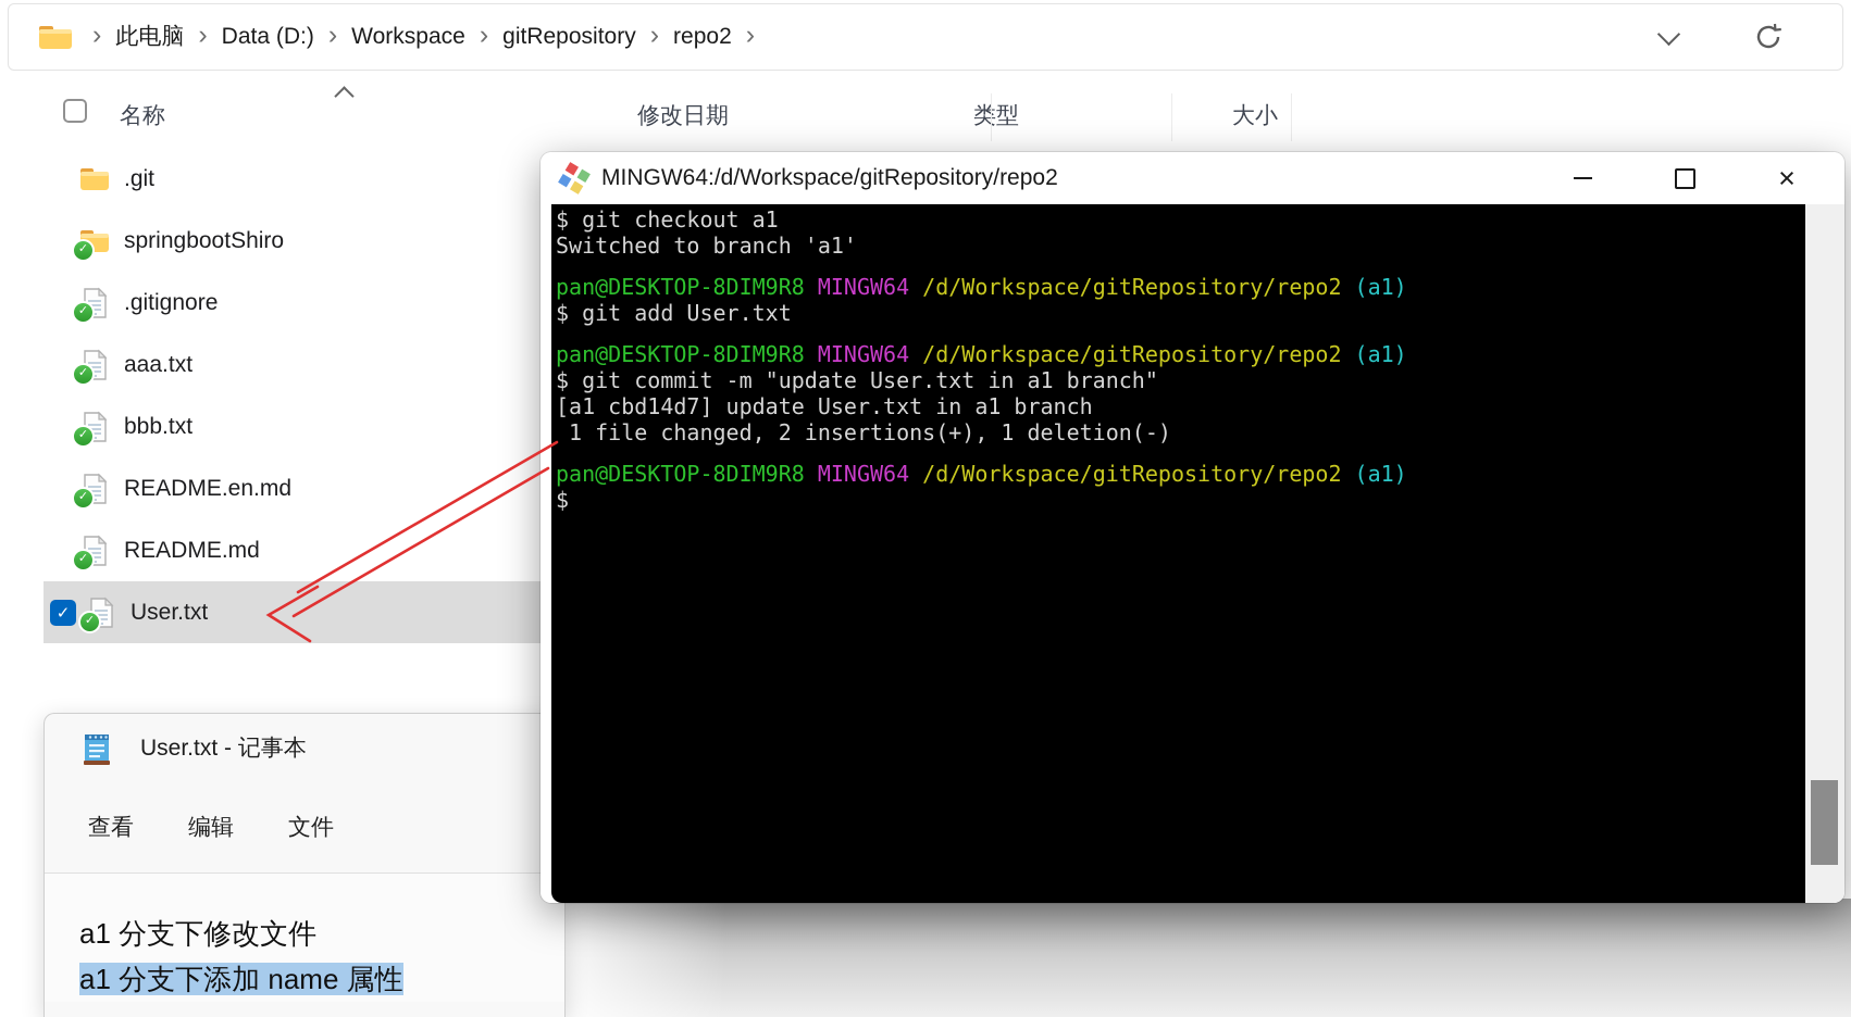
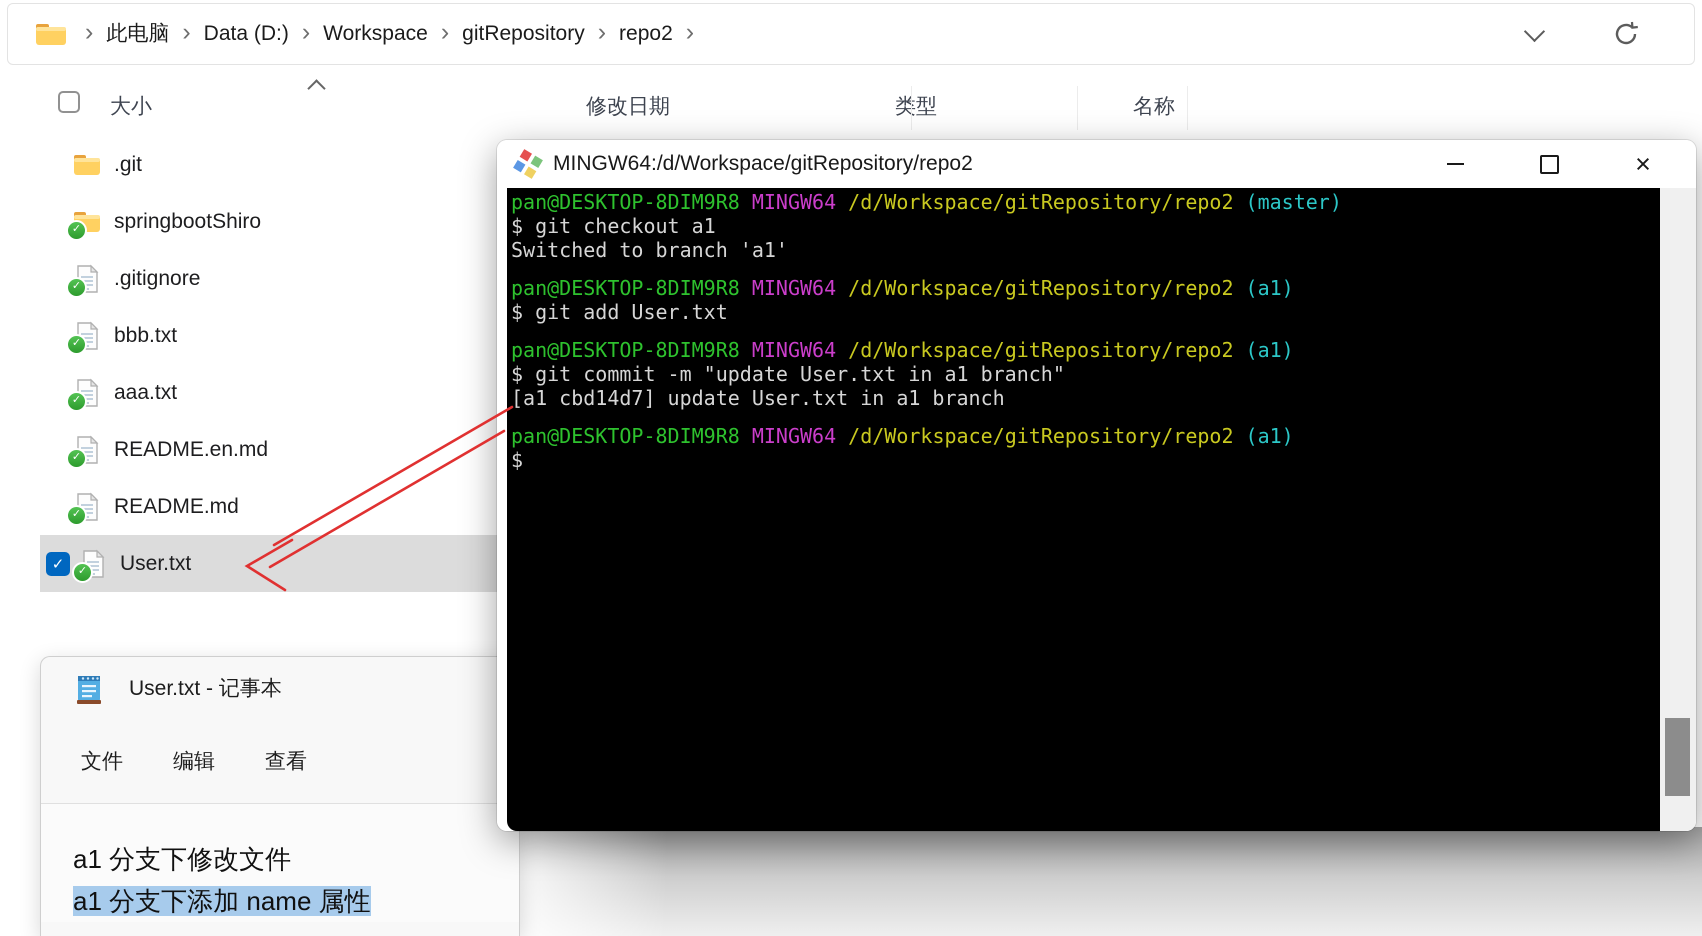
  ›
  此电脑
  ›
  Data (D:)
  ›
  Workspace
  ›
  gitRepository
  ›
  repo2
  ›
- 名称
+ 大小
  修改日期
  类型
- 大小
+ 名称
  .git
  ✓
  springbootShiro
  ✓
  .gitignore
  ✓
- aaa.txt
+ bbb.txt
  ✓
- bbb.txt
+ aaa.txt
  ✓
  README.en.md
  ✓
  README.md
  ✓
  ✓
  User.txt
  User.txt - 记事本
- 查看
+ 文件
  编辑
- 文件
+ 查看
  a1 分支下修改文件
  a1 分支下添加 name 属性
  MINGW64:/d/Workspace/gitRepository/repo2
  ×
+ pan@DESKTOP-8DIM9R8 MINGW64 /d/Workspace/gitRepository/repo2 (master)
  $ git checkout a1
  Switched to branch 'a1'
  pan@DESKTOP-8DIM9R8 MINGW64 /d/Workspace/gitRepository/repo2 (a1)
  $ git add User.txt
  pan@DESKTOP-8DIM9R8 MINGW64 /d/Workspace/gitRepository/repo2 (a1)
  $ git commit -m "update User.txt in a1 branch"
  [a1 cbd14d7] update User.txt in a1 branch
- 1 file changed, 2 insertions(+), 1 deletion(-)
  pan@DESKTOP-8DIM9R8 MINGW64 /d/Workspace/gitRepository/repo2 (a1)
  $
